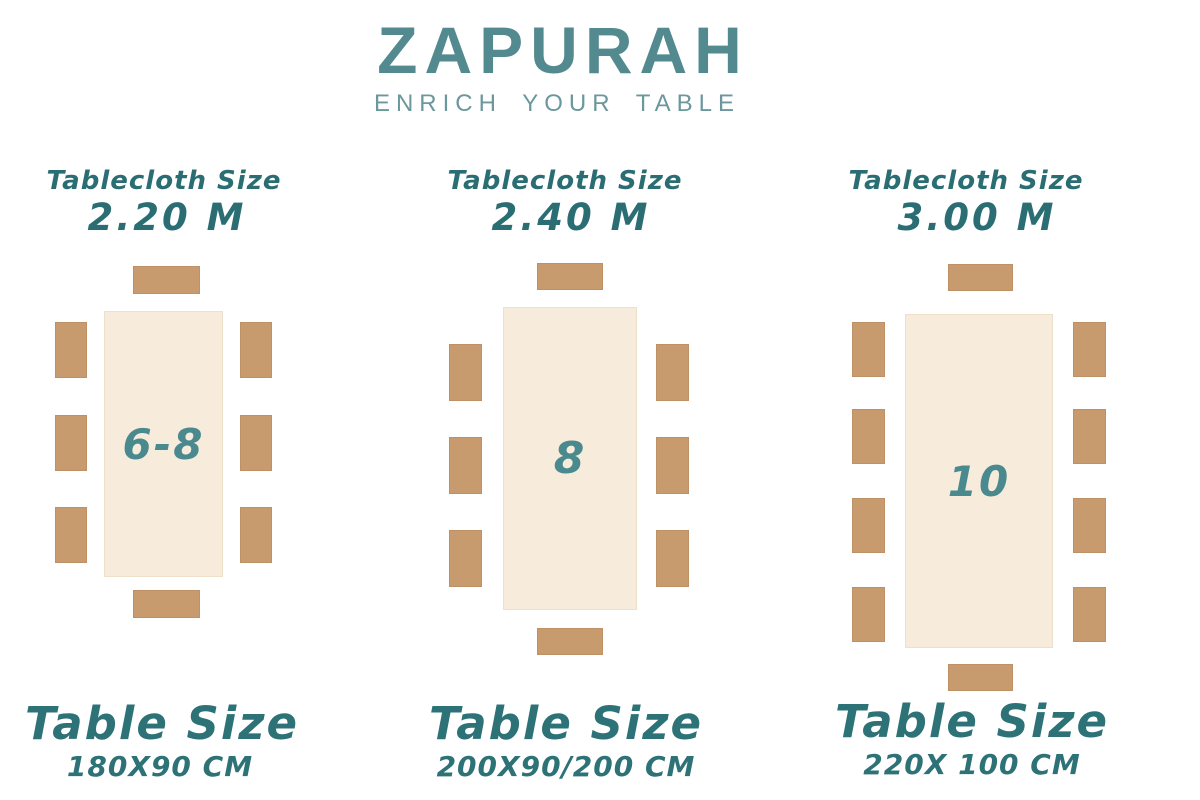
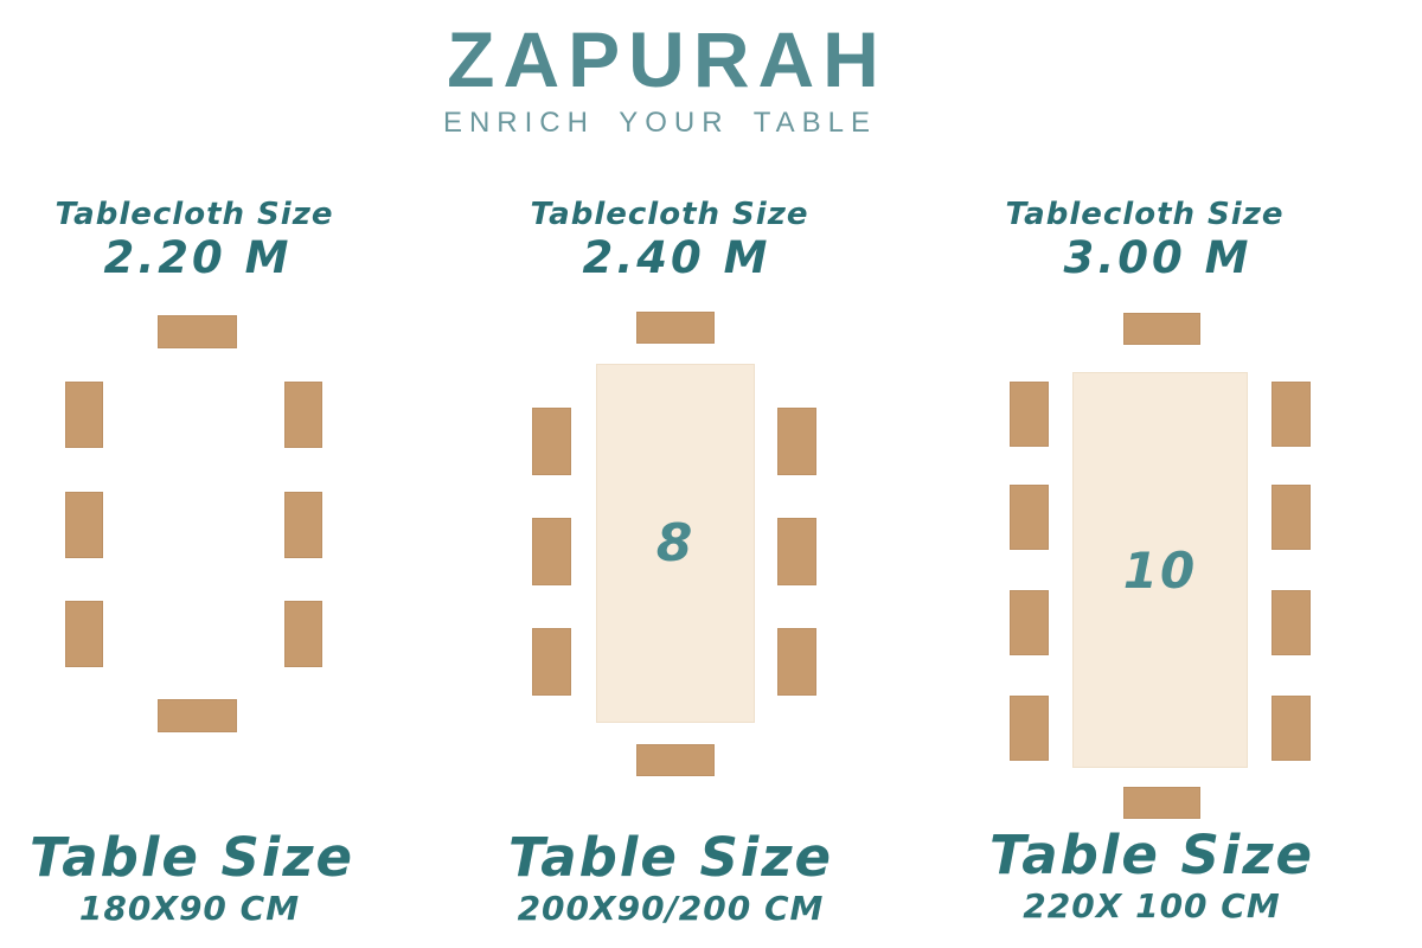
  ZAPURAH
  ENRICH YOUR TABLE
  Tablecloth Size
  2.20 M
  Table Size
  180X90 CM
  Tablecloth Size
  2.40 M
  Table Size
  200X90/200 CM
  Tablecloth Size
  3.00 M
  Table Size
  220X 100 CM
- 6-8
  8
  10
